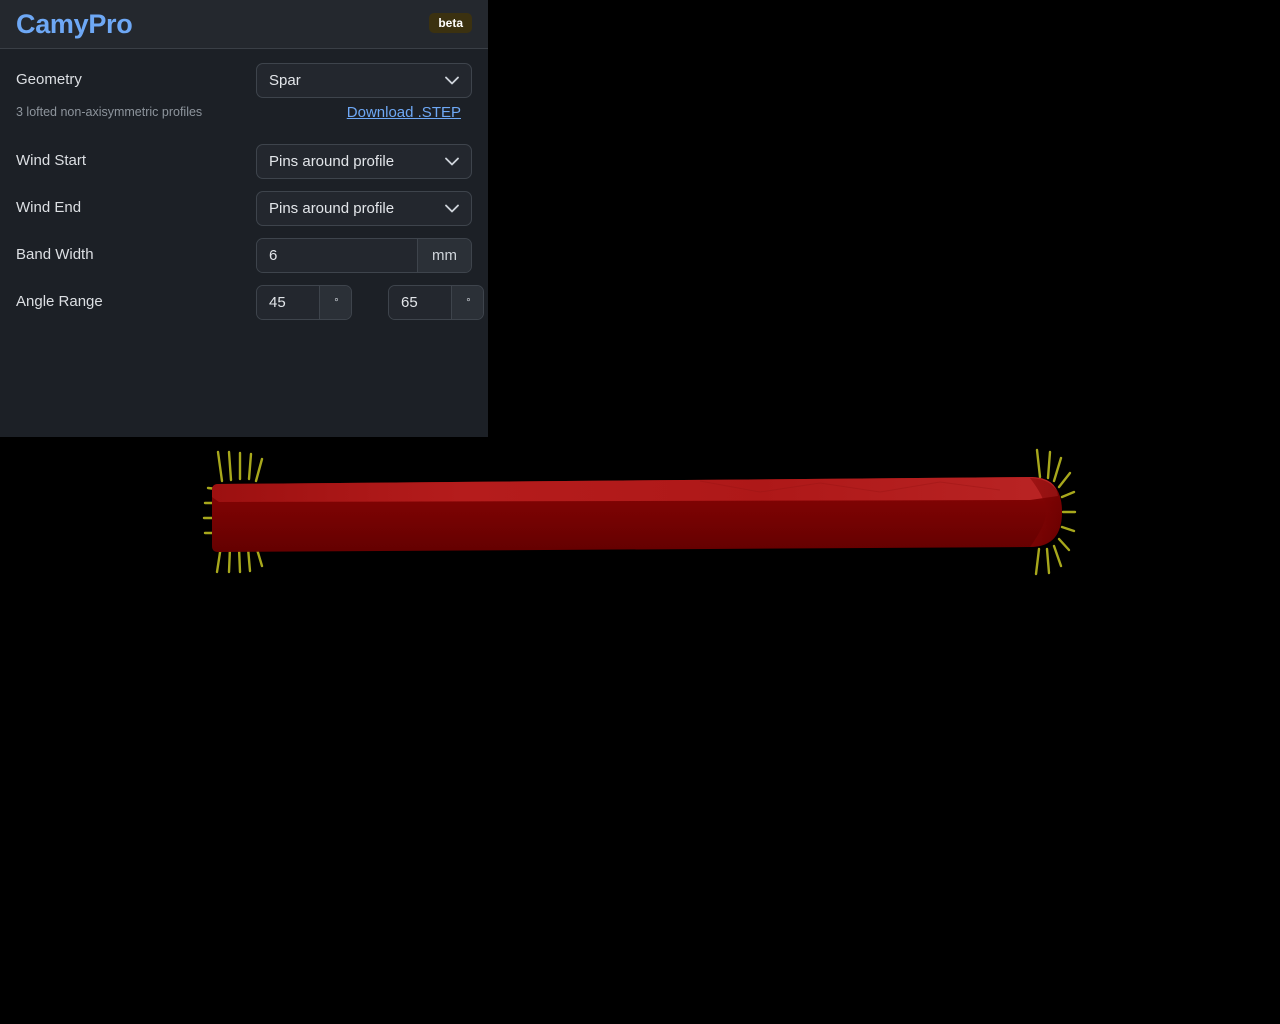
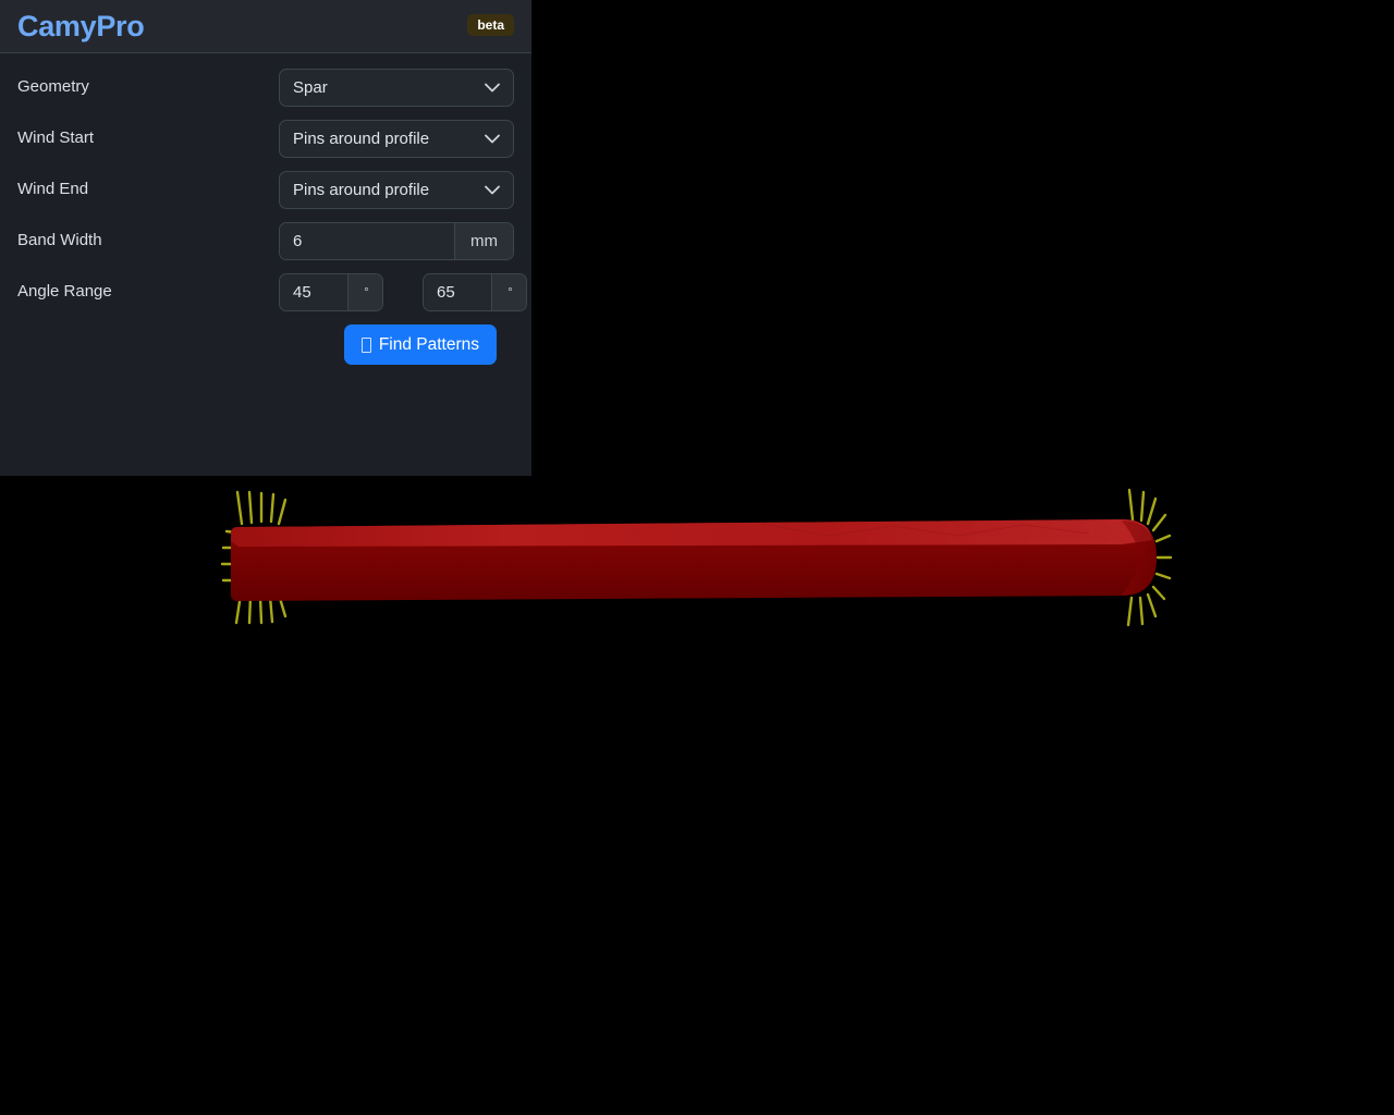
  CamyPro
  beta
  Geometry
  Spar
- 3 lofted non-axisymmetric profiles
- Download .STEP
  Wind Start
  Pins around profile
  Wind End
  Pins around profile
  Band Width
  6
  mm
  Angle Range
  45
  °
  65
  °
+ Find Patterns
